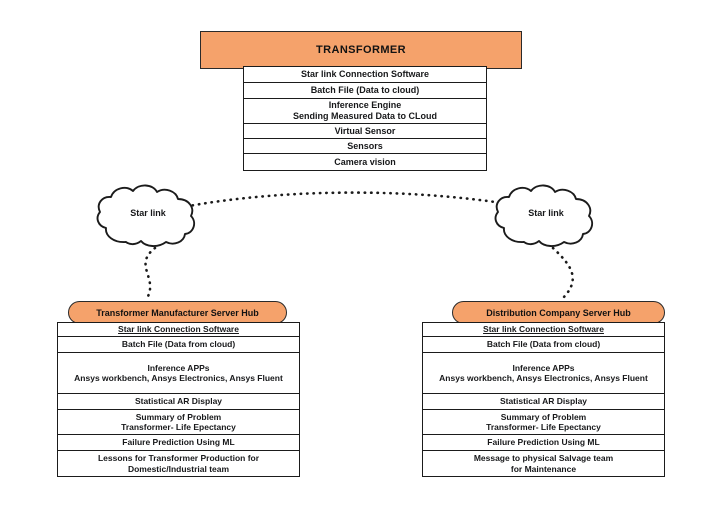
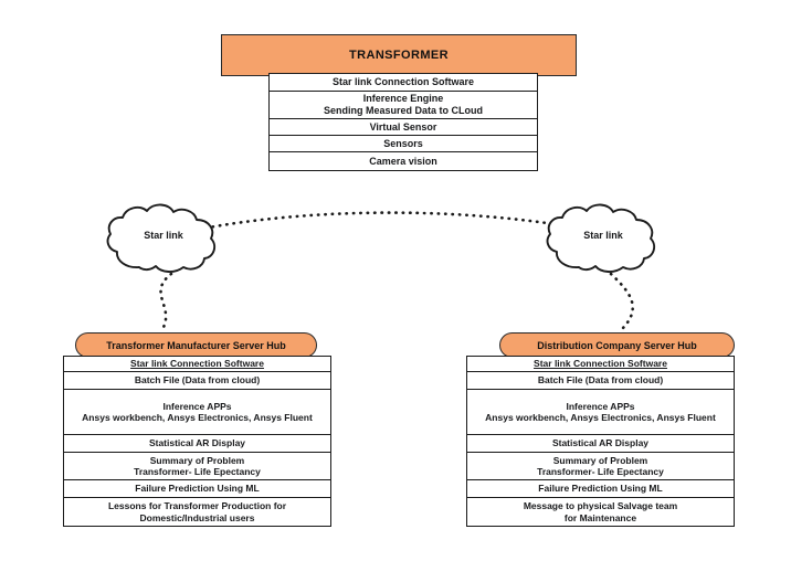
  Star link
  Star link
  TRANSFORMER
  Star link Connection Software
- Batch File (Data to cloud)
  Inference Engine
  Sending Measured Data to CLoud
  Virtual Sensor
  Sensors
  Camera vision
  Transformer Manufacturer Server Hub
  Distribution Company Server Hub
  Star link Connection Software
  Batch File (Data from cloud)
  Inference APPs
  Ansys workbench, Ansys Electronics, Ansys Fluent
  Statistical AR Display
  Summary of Problem
  Transformer- Life Epectancy
  Failure Prediction Using ML
- Lessons for Transformer Production for Domestic/Industrial team
+ Lessons for Transformer Production for Domestic/Industrial users
  Star link Connection Software
  Batch File (Data from cloud)
  Inference APPs
  Ansys workbench, Ansys Electronics, Ansys Fluent
  Statistical AR Display
  Summary of Problem
  Transformer- Life Epectancy
  Failure Prediction Using ML
  Message to physical Salvage team
  for Maintenance
